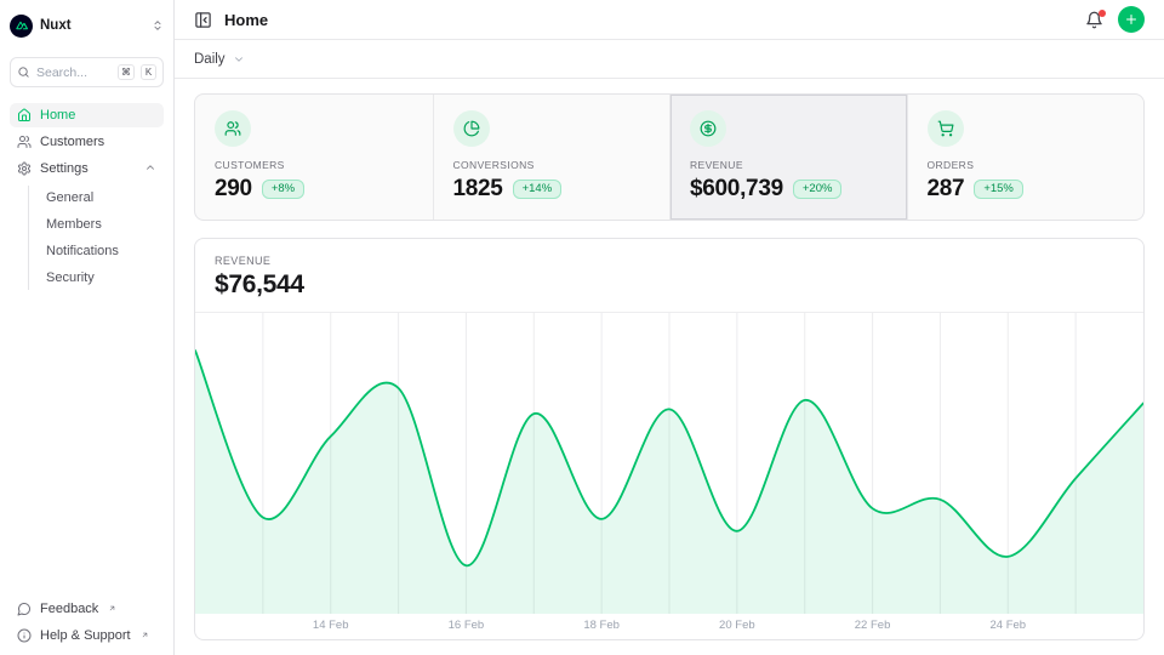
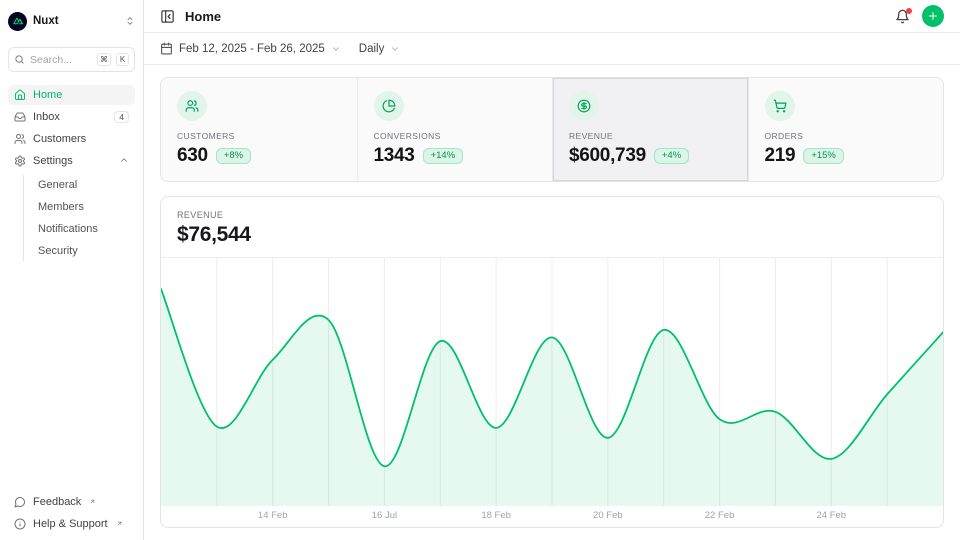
  Nuxt
  Search...
  ⌘
  K
  Home
+ Inbox
+ 4
  Customers
  Settings
  General
  Members
  Notifications
  Security
  Feedback
  Help & Support
  Home
+ Feb 12, 2025 - Feb 26, 2025
  Daily
  CUSTOMERS
- 290
+ 630
  +8%
  CONVERSIONS
- 1825
+ 1343
  +14%
  REVENUE
  $600,739
- +20%
+ +4%
  ORDERS
- 287
+ 219
  +15%
  REVENUE
  $76,544
  14 Feb
- 16 Feb
+ 16 Jul
  18 Feb
  20 Feb
  22 Feb
  24 Feb
